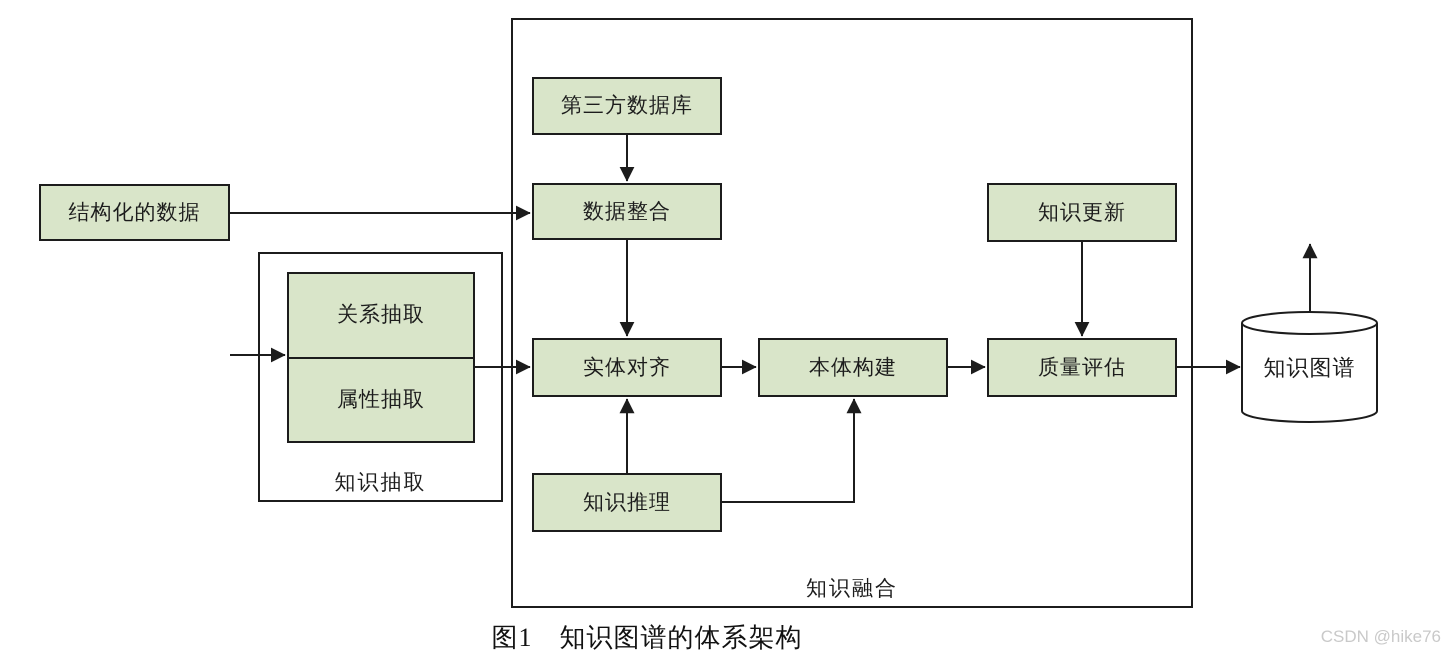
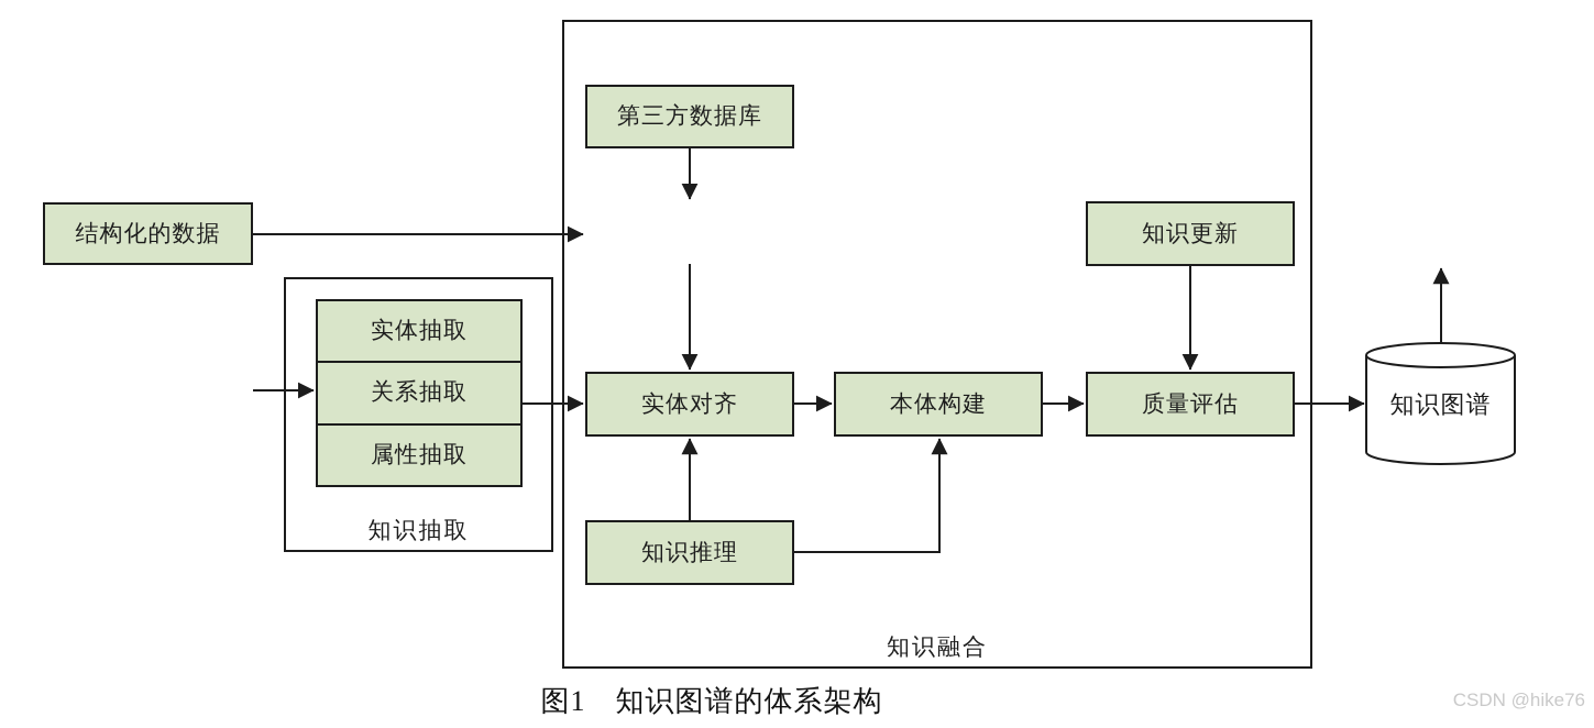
  知识融合
  知识抽取
  结构化的数据
+ 实体抽取
  关系抽取
  属性抽取
  第三方数据库
- 数据整合
  实体对齐
  本体构建
  知识推理
  知识更新
  质量评估
  知识图谱
  图1 知识图谱的体系架构
  CSDN @hike76
